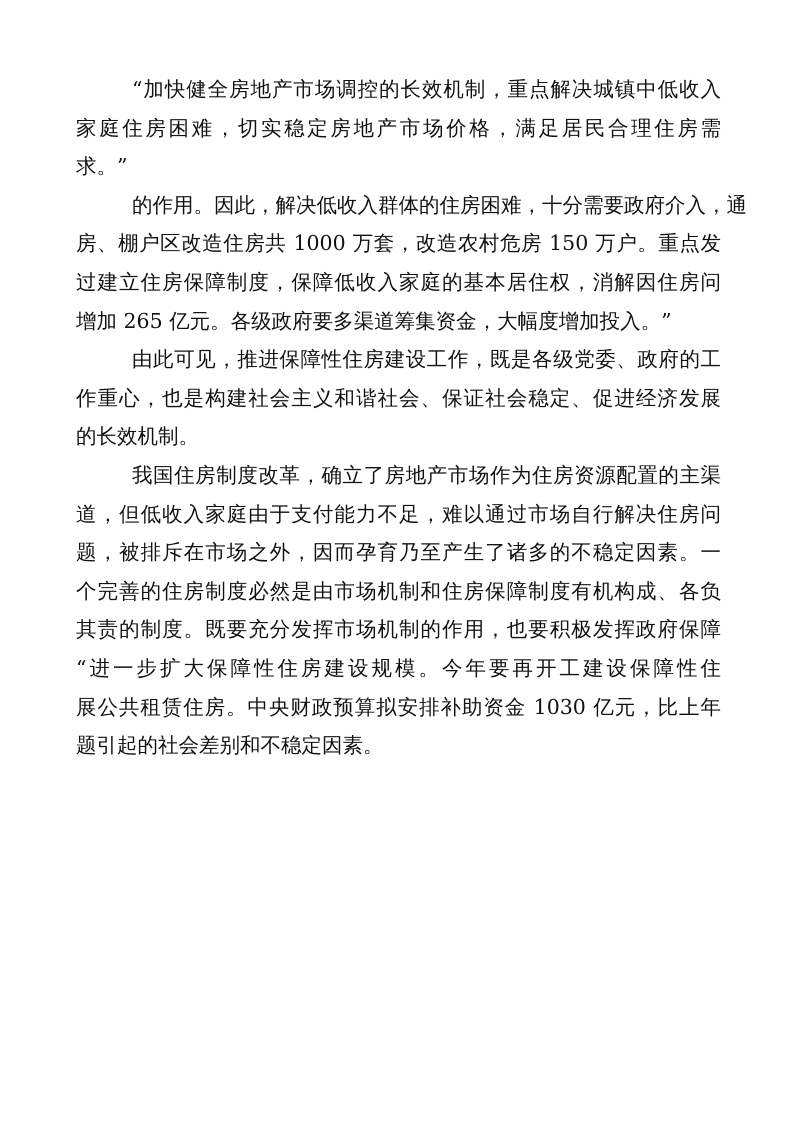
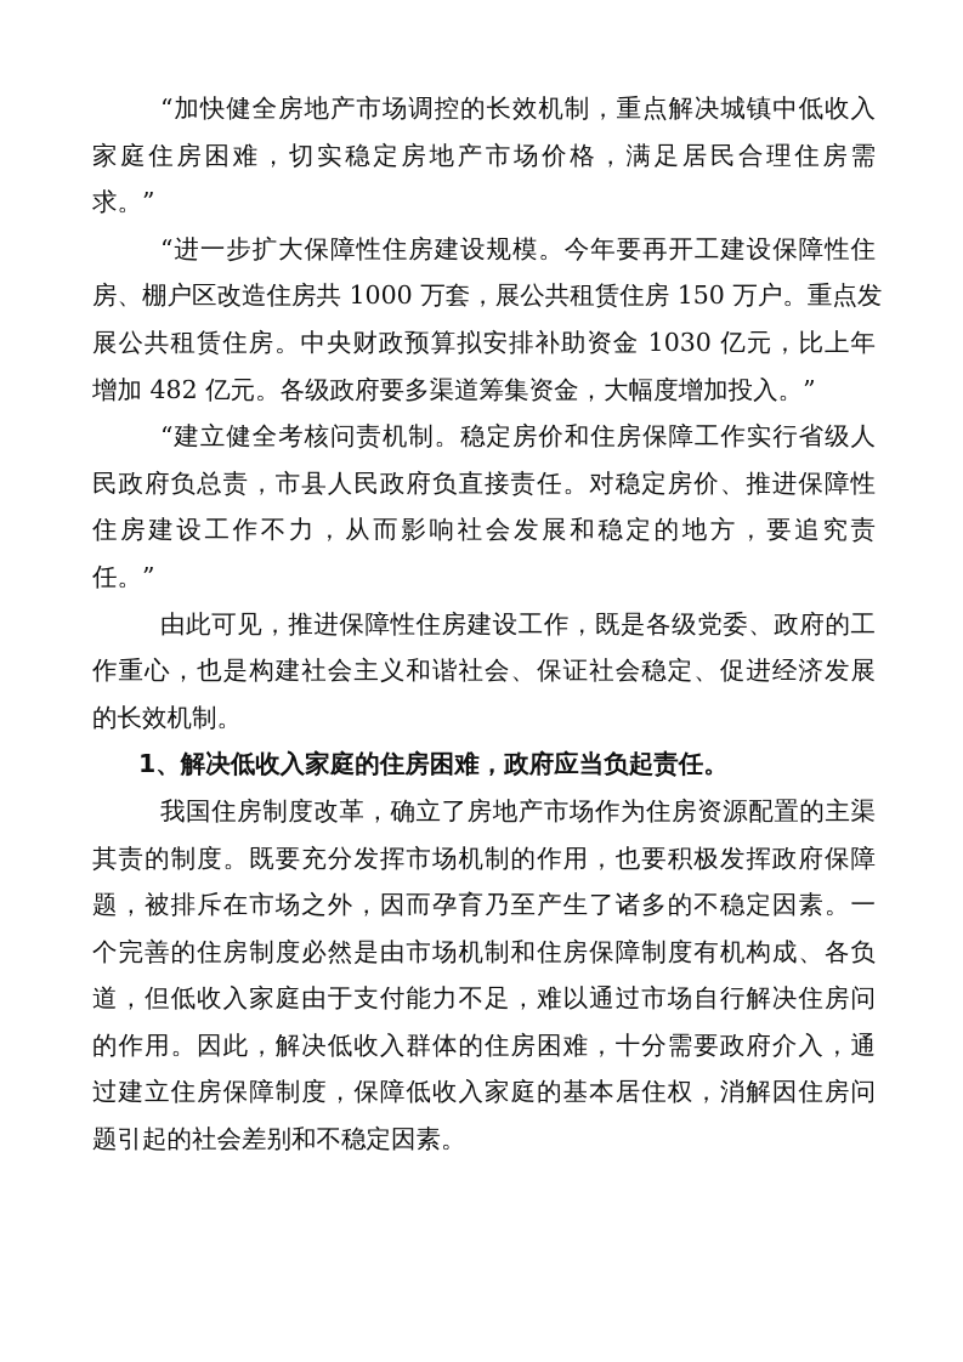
  “加快健全房地产市场调控的长效机制，重点解决城镇中低收入
  家庭住房困难，切实稳定房地产市场价格，满足居民合理住房需
  求。”
- 的作用。因此，解决低收入群体的住房困难，十分需要政府介入，通
+ “进一步扩大保障性住房建设规模。今年要再开工建设保障性住
- 房、棚户区改造住房共 1000 万套，改造农村危房 150 万户。重点发
+ 房、棚户区改造住房共 1000 万套，展公共租赁住房 150 万户。重点发
- 过建立住房保障制度，保障低收入家庭的基本居住权，消解因住房问
+ 展公共租赁住房。中央财政预算拟安排补助资金 1030 亿元，比上年
- 增加 265 亿元。各级政府要多渠道筹集资金，大幅度增加投入。”
+ 增加 482 亿元。各级政府要多渠道筹集资金，大幅度增加投入。”
+ “建立健全考核问责机制。稳定房价和住房保障工作实行省级人
+ 民政府负总责，市县人民政府负直接责任。对稳定房价、推进保障性
+ 住房建设工作不力，从而影响社会发展和稳定的地方，要追究责
+ 任。”
  由此可见，推进保障性住房建设工作，既是各级党委、政府的工
  作重心，也是构建社会主义和谐社会、保证社会稳定、促进经济发展
  的长效机制。
+ 1、解决低收入家庭的住房困难，政府应当负起责任。
  我国住房制度改革，确立了房地产市场作为住房资源配置的主渠
- 道，但低收入家庭由于支付能力不足，难以通过市场自行解决住房问
+ 其责的制度。既要充分发挥市场机制的作用，也要积极发挥政府保障
  题，被排斥在市场之外，因而孕育乃至产生了诸多的不稳定因素。一
  个完善的住房制度必然是由市场机制和住房保障制度有机构成、各负
- 其责的制度。既要充分发挥市场机制的作用，也要积极发挥政府保障
+ 道，但低收入家庭由于支付能力不足，难以通过市场自行解决住房问
- “进一步扩大保障性住房建设规模。今年要再开工建设保障性住
+ 的作用。因此，解决低收入群体的住房困难，十分需要政府介入，通
- 展公共租赁住房。中央财政预算拟安排补助资金 1030 亿元，比上年
+ 过建立住房保障制度，保障低收入家庭的基本居住权，消解因住房问
  题引起的社会差别和不稳定因素。
